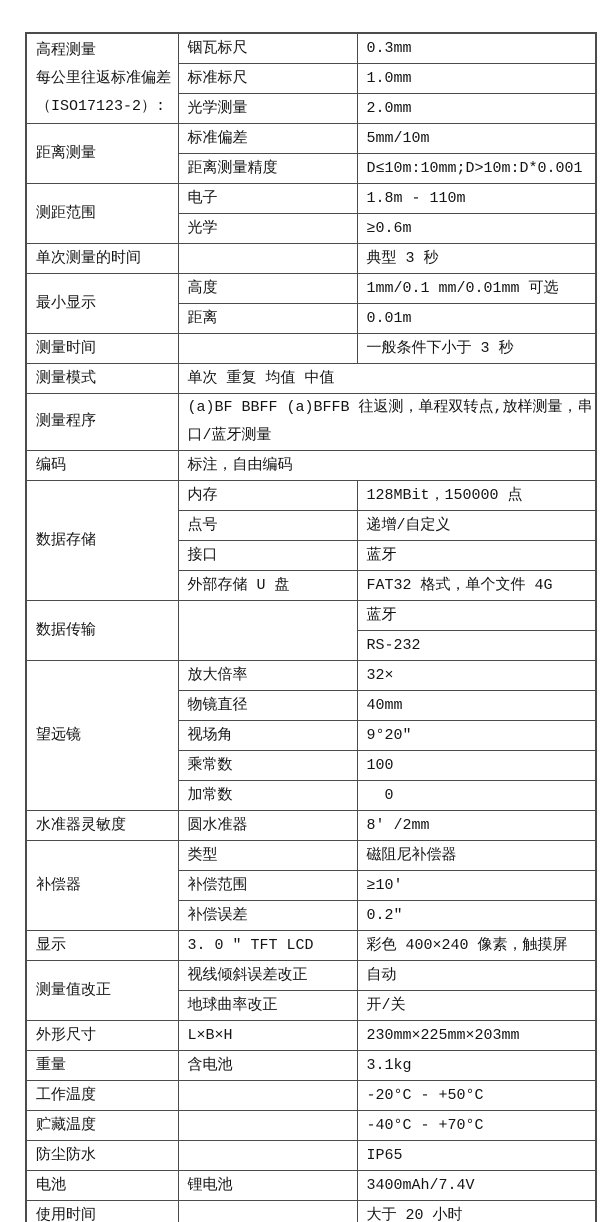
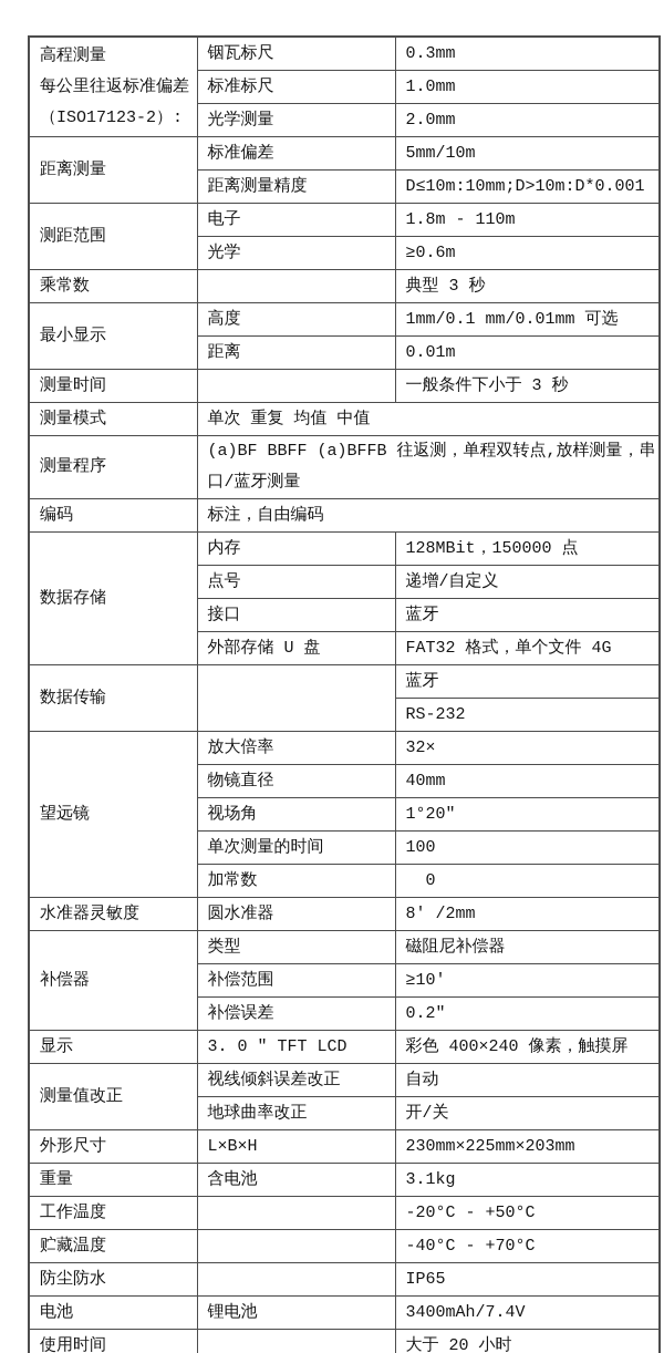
  高程测量 每公里往返标准偏差（ISO17123-2）:	铟瓦标尺	0.3mm
  标准标尺	1.0mm
  光学测量	2.0mm
  距离测量	标准偏差	5mm/10m
  距离测量精度	D≤10m:10mm;D>10m:D*0.001
  测距范围	电子	1.8m - 110m
  光学	≥0.6m
- 单次测量的时间		典型 3 秒
+ 乘常数		典型 3 秒
  最小显示	高度	1mm/0.1 mm/0.01mm 可选
  距离	0.01m
  测量时间		一般条件下小于 3 秒
  测量模式	单次 重复 均值 中值
  测量程序	(a)BF BBFF (a)BFFB 往返测，单程双转点,放样测量，串口/蓝牙测量
  编码	标注，自由编码
  数据存储	内存	128MBit，150000 点
  点号	递增/自定义
  接口	蓝牙
  外部存储 U 盘	FAT32 格式，单个文件 4G
  数据传输		蓝牙
  RS-232
  望远镜	放大倍率	32×
  物镜直径	40mm
- 视场角	9°20″
+ 视场角	1°20″
- 乘常数	100
+ 单次测量的时间	100
  加常数	0
  水准器灵敏度	圆水准器	8′ /2mm
  补偿器	类型	磁阻尼补偿器
  补偿范围	≥10′
  补偿误差	0.2″
  显示	3. 0 " TFT LCD	彩色 400×240 像素，触摸屏
  测量值改正	视线倾斜误差改正	自动
  地球曲率改正	开/关
  外形尺寸	L×B×H	230mm×225mm×203mm
  重量	含电池	3.1kg
  工作温度		-20°C - +50°C
  贮藏温度		-40°C - +70°C
  防尘防水		IP65
  电池	锂电池	3400mAh/7.4V
  使用时间		大于 20 小时
